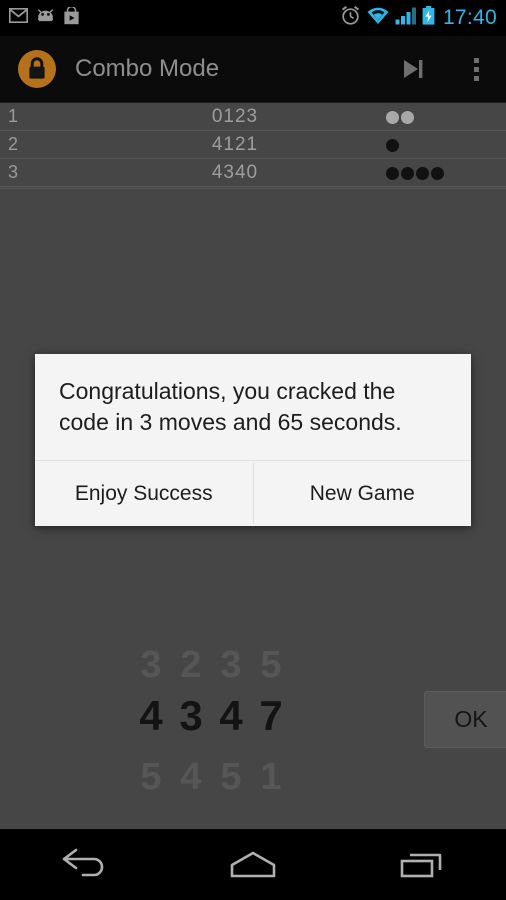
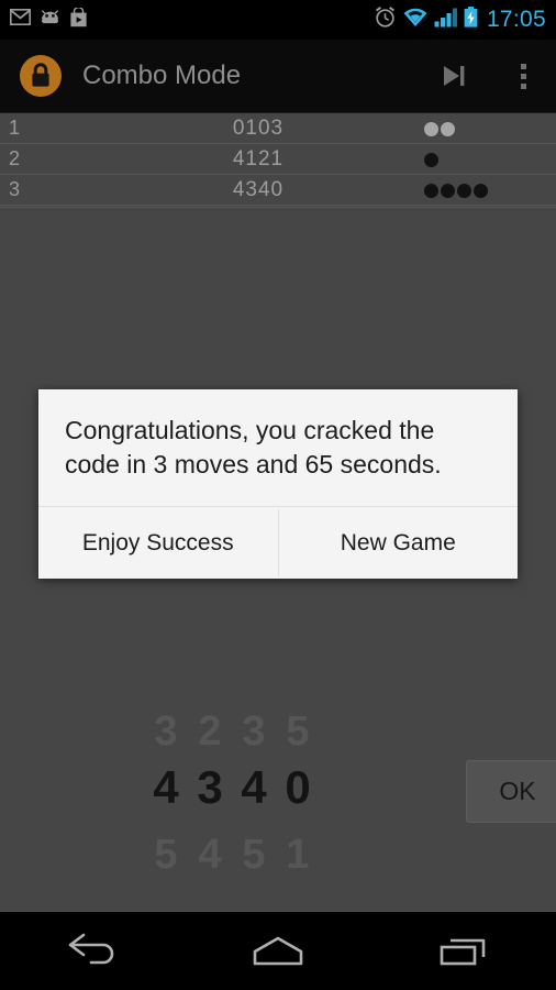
- 17:40
+ 17:05
  Combo Mode
  1
- 0123
+ 0103
  2
  4121
  3
  4340
  4
  3
  4
- 7
+ 0
  OK
  Congratulations, you cracked the code in 3 moves and 65 seconds.
  Enjoy Success
  New Game
